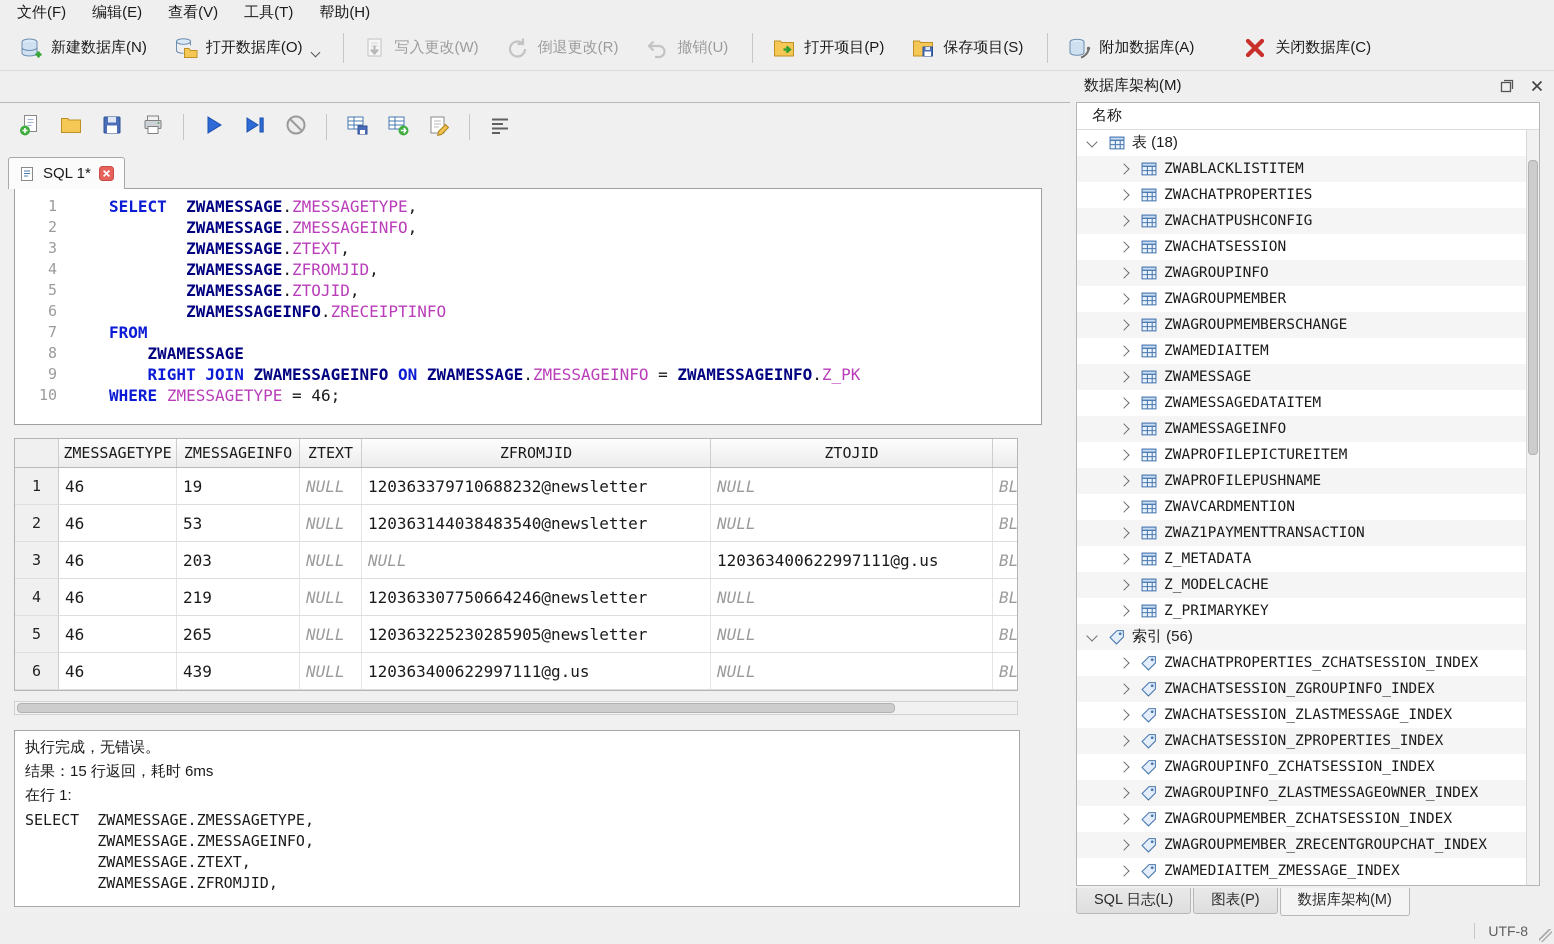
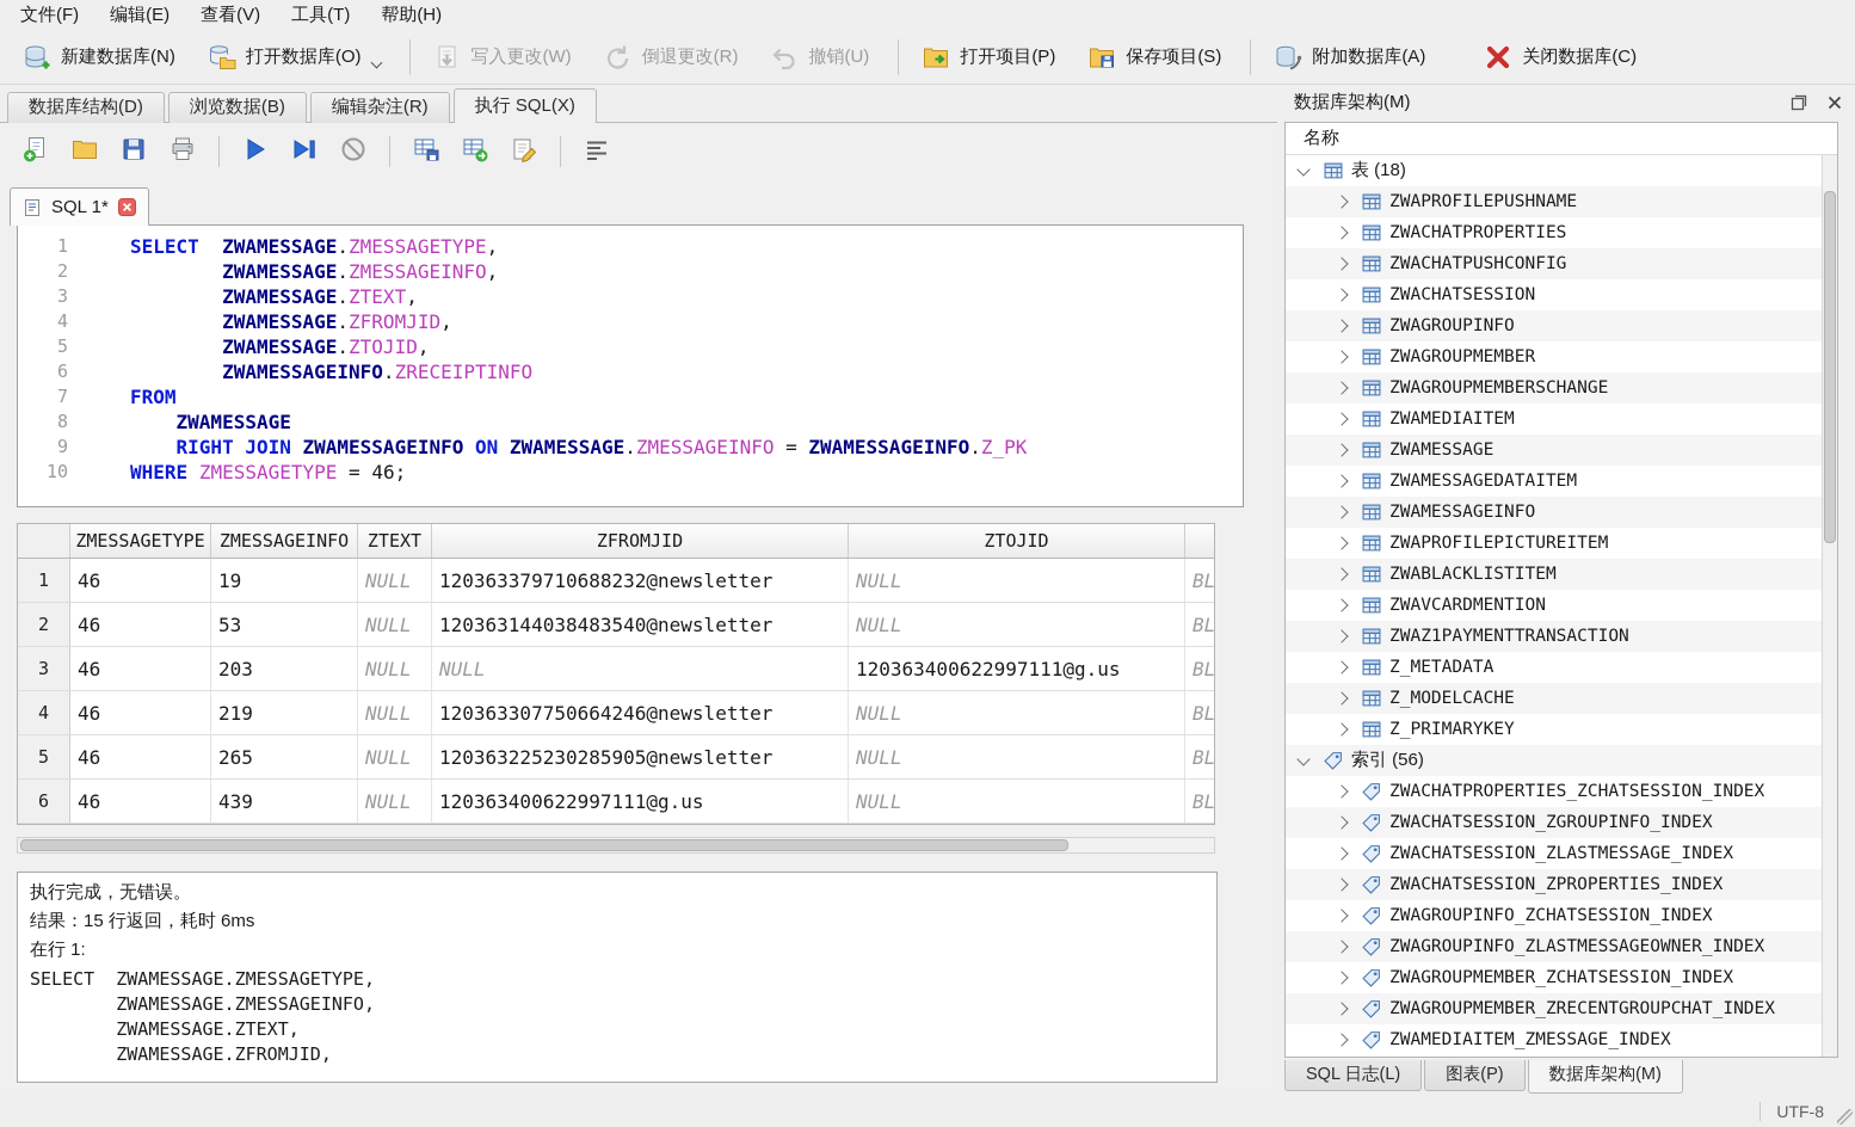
  文件(F)
  编辑(E)
  查看(V)
  工具(T)
  帮助(H)
  新建数据库(N)
  打开数据库(O)
  写入更改(W)
  倒退更改(R)
  撤销(U)
  打开项目(P)
  保存项目(S)
  附加数据库(A)
  关闭数据库(C)
+ 数据库结构(D)
+ 浏览数据(B)
+ 编辑杂注(R)
+ 执行 SQL(X)
  SQL 1*
  1
  2
  3
  4
  5
  6
  7
  8
  9
  10
  SELECT ZWAMESSAGE.ZMESSAGETYPE,
  ZWAMESSAGE.ZMESSAGEINFO,
  ZWAMESSAGE.ZTEXT,
  ZWAMESSAGE.ZFROMJID,
  ZWAMESSAGE.ZTOJID,
  ZWAMESSAGEINFO.ZRECEIPTINFO
  FROM
  ZWAMESSAGE
  RIGHT JOIN ZWAMESSAGEINFO ON ZWAMESSAGE.ZMESSAGEINFO = ZWAMESSAGEINFO.Z_PK
  WHERE ZMESSAGETYPE = 46;
  ZMESSAGETYPE
  ZMESSAGEINFO
  ZTEXT
  ZFROMJID
  ZTOJID
  1
  46
  19
  NULL
  120363379710688232@newsletter
  NULL
  BL
  2
  46
  53
  NULL
  120363144038483540@newsletter
  NULL
  BL
  3
  46
  203
  NULL
  NULL
  120363400622997111@g.us
  BL
  4
  46
  219
  NULL
  120363307750664246@newsletter
  NULL
  BL
  5
  46
  265
  NULL
  120363225230285905@newsletter
  NULL
  BL
  6
  46
  439
  NULL
  120363400622997111@g.us
  NULL
  BL
  执行完成，无错误。
  结果：15 行返回，耗时 6ms
  在行 1:
  SELECT ZWAMESSAGE.ZMESSAGETYPE,
  ZWAMESSAGE.ZMESSAGEINFO,
  ZWAMESSAGE.ZTEXT,
  ZWAMESSAGE.ZFROMJID,
  数据库架构(M)
  名称
  表 (18)
- ZWABLACKLISTITEM
+ ZWAPROFILEPUSHNAME
  ZWACHATPROPERTIES
  ZWACHATPUSHCONFIG
  ZWACHATSESSION
  ZWAGROUPINFO
  ZWAGROUPMEMBER
  ZWAGROUPMEMBERSCHANGE
  ZWAMEDIAITEM
  ZWAMESSAGE
  ZWAMESSAGEDATAITEM
  ZWAMESSAGEINFO
  ZWAPROFILEPICTUREITEM
- ZWAPROFILEPUSHNAME
+ ZWABLACKLISTITEM
  ZWAVCARDMENTION
  ZWAZ1PAYMENTTRANSACTION
  Z_METADATA
  Z_MODELCACHE
  Z_PRIMARYKEY
  索引 (56)
  ZWACHATPROPERTIES_ZCHATSESSION_INDEX
  ZWACHATSESSION_ZGROUPINFO_INDEX
  ZWACHATSESSION_ZLASTMESSAGE_INDEX
  ZWACHATSESSION_ZPROPERTIES_INDEX
  ZWAGROUPINFO_ZCHATSESSION_INDEX
  ZWAGROUPINFO_ZLASTMESSAGEOWNER_INDEX
  ZWAGROUPMEMBER_ZCHATSESSION_INDEX
  ZWAGROUPMEMBER_ZRECENTGROUPCHAT_INDEX
  ZWAMEDIAITEM_ZMESSAGE_INDEX
  SQL 日志(L)
  图表(P)
  数据库架构(M)
  UTF-8
